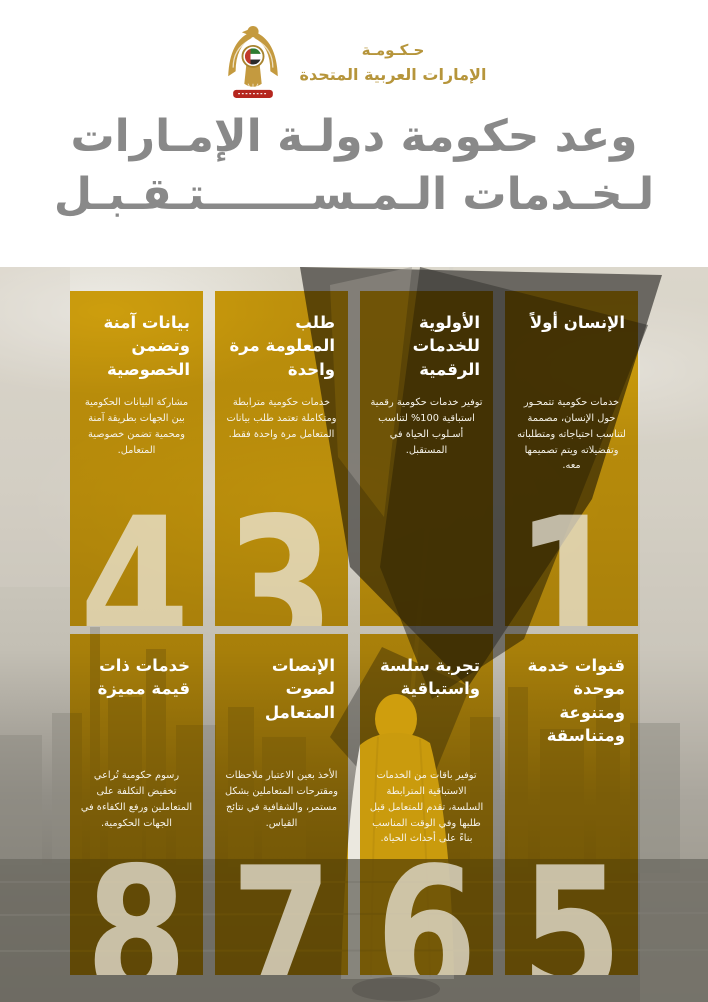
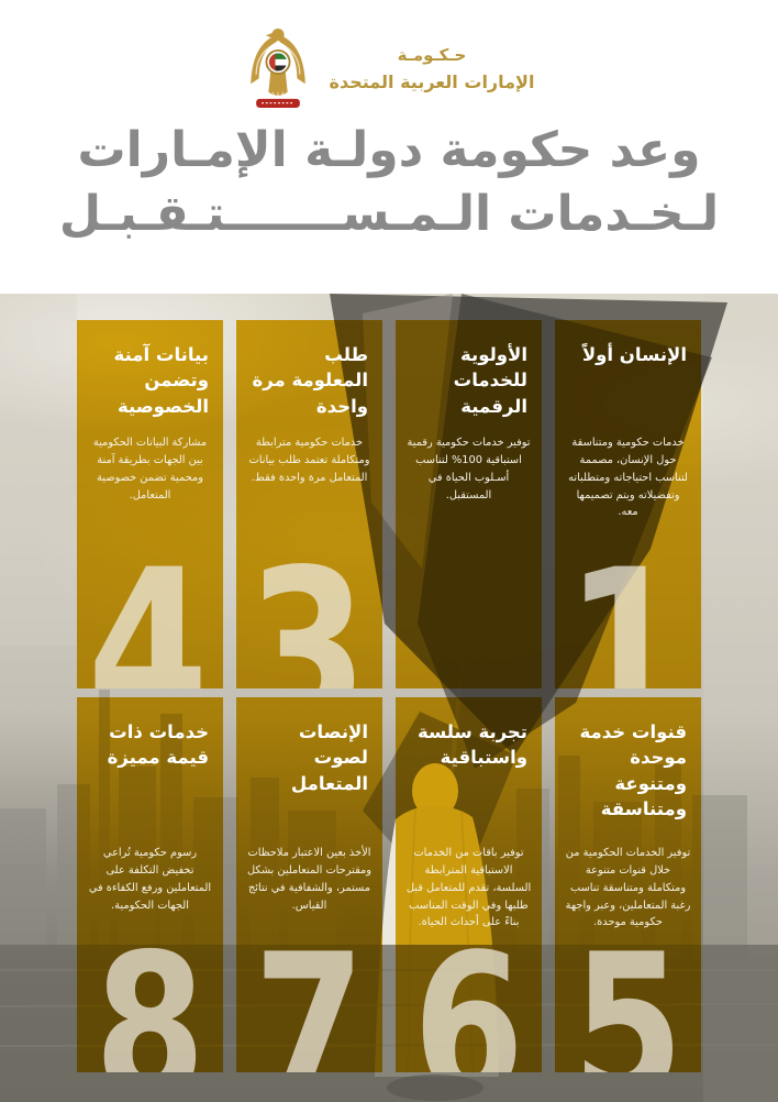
  حـكـومـة
  الإمارات العربية المتحدة
  وعد حكومة دولـة الإمـارات
  لـخـدمات الـمـســـــــتـقـبـل
  الإنسان أولاً
- خدمات حكومية تتمحـور حول الإنسان، مصممة لتناسب احتياجاته ومتطلباته وتفضيلاته ويتم تصميمها معه.
+ خدمات حكومية ومتناسقة حول الإنسان، مصممة لتناسب احتياجاته ومتطلباته وتفضيلاته ويتم تصميمها معه.
  1
  الأولوية للخدمات الرقمية
  توفير خدمات حكومية رقمية استباقية 100% لتناسب أسـلوب الحياة في المستقبل.
  طلب المعلومة مرة واحدة
  خدمات حكومية مترابطة ومتكاملة تعتمد طلب بيانات المتعامل مرة واحدة فقط.
  3
  بيانات آمنة وتضمن الخصوصية
  مشاركة البيانات الحكومية بين الجهات بطريقة آمنة ومحمية تضمن خصوصية المتعامل.
  4
  قنوات خدمة موحدة ومتنوعة ومتناسقة
+ توفير الخدمات الحكومية من خلال قنوات متنوعة ومتكاملة ومتناسقة تناسب رغبة المتعاملين، وعبر واجهة حكومية موحدة.
  5
  تجربة سلسة واستباقية
  توفير باقات من الخدمات الاستباقية المترابطة السلسة، تقدم للمتعامل قبل طلبها وفي الوقت المناسب بناءً على أحداث الحياة.
  6
  الإنصات لصوت المتعامل
  الأخذ بعين الاعتبار ملاحظات ومقترحات المتعاملين بشكل مستمر، والشفافية في نتائج القياس.
  7
  خدمات ذات قيمة مميزة
  رسوم حكومية تُراعي تخفيض التكلفة على المتعاملين ورفع الكفاءة في الجهات الحكومية.
  8
